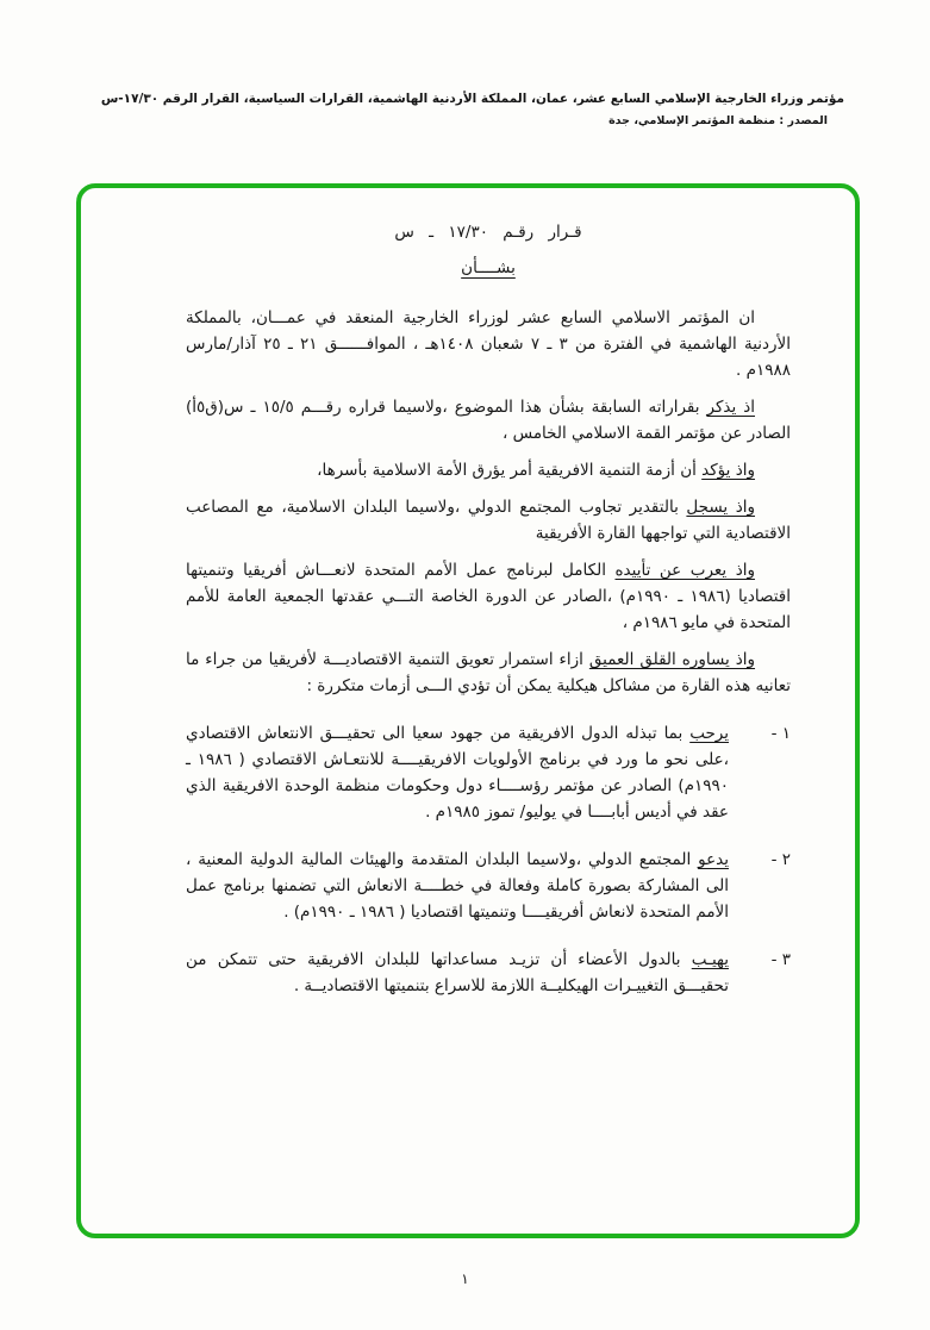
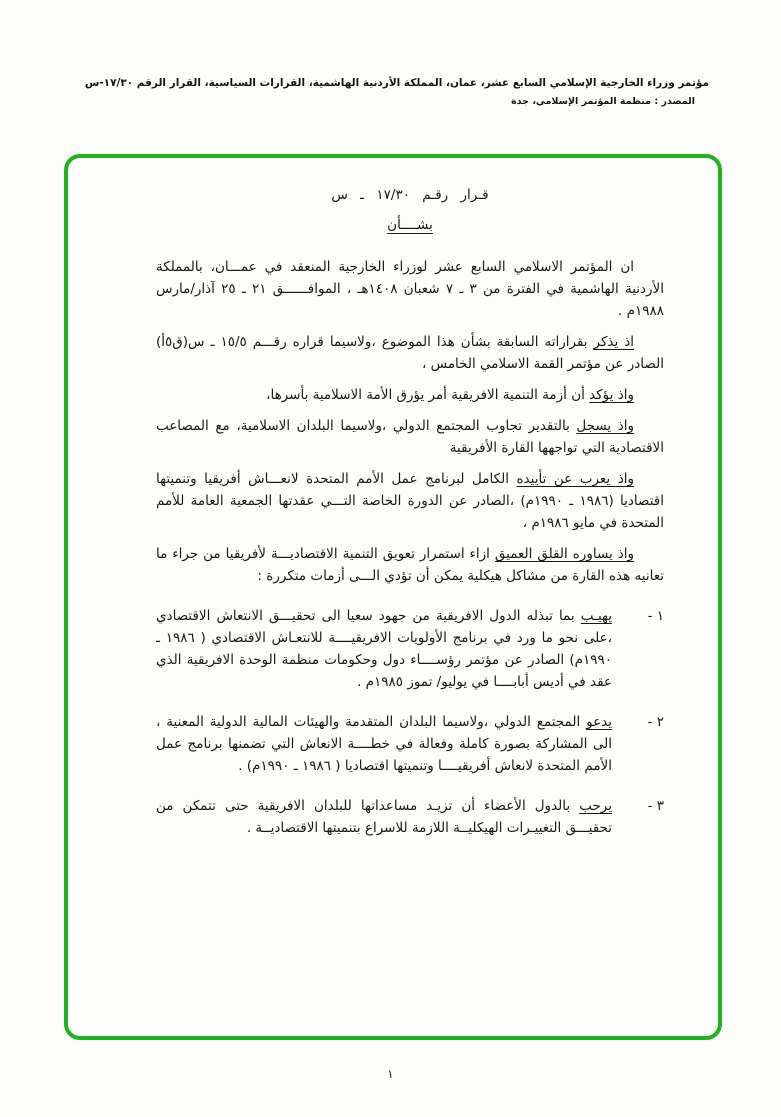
  مؤتمر وزراء الخارجية الإسلامي السابع عشر، عمان، المملكة الأردنية الهاشمية، القرارات السياسية، القرار الرقم ١٧/٣٠-س
  المصدر : منظمة المؤتمر الإسلامي، جدة
  قـرار رقـم ١٧/٣٠ ـ س
  بشــــأن
  ان المؤتمر الاسلامي السابع عشر لوزراء الخارجية المنعقد في عمـــان، بالمملكة الأردنية الهاشمية في الفترة من ٣ ـ ٧ شعبان ١٤٠٨هـ ، الموافــــــق ٢١ ـ ٢٥ آذار/مارس ١٩٨٨م .
  اذ يذكر بقراراته السابقة بشأن هذا الموضوع ،ولاسيما قراره رقـــم ١٥/٥ ـ س(ق٥أ) الصادر عن مؤتمر القمة الاسلامي الخامس ،
  واذ يؤكد أن أزمة التنمية الافريقية أمر يؤرق الأمة الاسلامية بأسرها،
  واذ يسجل بالتقدير تجاوب المجتمع الدولي ،ولاسيما البلدان الاسلامية، مع المصاعب الاقتصادية التي تواجهها القارة الأفريقية
  واذ يعرب عن تأييده الكامل لبرنامج عمل الأمم المتحدة لانعـــاش أفريقيا وتنميتها اقتصاديا (١٩٨٦ ـ ١٩٩٠م) ،الصادر عن الدورة الخاصة التـــي عقدتها الجمعية العامة للأمم المتحدة في مايو ١٩٨٦م ،
  واذ يساوره القلق العميق ازاء استمرار تعويق التنمية الاقتصاديـــة لأفريقيا من جراء ما تعانيه هذه القارة من مشاكل هيكلية يمكن أن تؤدي الـــى أزمات متكررة :
  ١ -
- يرحب بما تبذله الدول الافريقية من جهود سعيا الى تحقيـــق الانتعاش الاقتصادي ،على نحو ما ورد في برنامج الأولويات الافريقيــــة للانتعـاش الاقتصادي ( ١٩٨٦ ـ ١٩٩٠م) الصادر عن مؤتمر رؤســــاء دول وحكومات منظمة الوحدة الافريقية الذي عقد في أديس أبابــــا في يوليو/ تموز ١٩٨٥م .
+ يهيـب بما تبذله الدول الافريقية من جهود سعيا الى تحقيـــق الانتعاش الاقتصادي ،على نحو ما ورد في برنامج الأولويات الافريقيــــة للانتعـاش الاقتصادي ( ١٩٨٦ ـ ١٩٩٠م) الصادر عن مؤتمر رؤســــاء دول وحكومات منظمة الوحدة الافريقية الذي عقد في أديس أبابــــا في يوليو/ تموز ١٩٨٥م .
  ٢ -
  يدعو المجتمع الدولي ،ولاسيما البلدان المتقدمة والهيئات المالية الدولية المعنية ، الى المشاركة بصورة كاملة وفعالة في خطــــة الانعاش التي تضمنها برنامج عمل الأمم المتحدة لانعاش أفريقيــــا وتنميتها اقتصاديا ( ١٩٨٦ ـ ١٩٩٠م) .
  ٣ -
- يهيـب بالدول الأعضاء أن تزيـد مساعداتها للبلدان الافريقية حتى تتمكن من تحقيـــق التغييـرات الهيكليــة اللازمة للاسراع بتنميتها الاقتصاديــة .
+ يرحب بالدول الأعضاء أن تزيـد مساعداتها للبلدان الافريقية حتى تتمكن من تحقيـــق التغييـرات الهيكليــة اللازمة للاسراع بتنميتها الاقتصاديــة .
  ١
